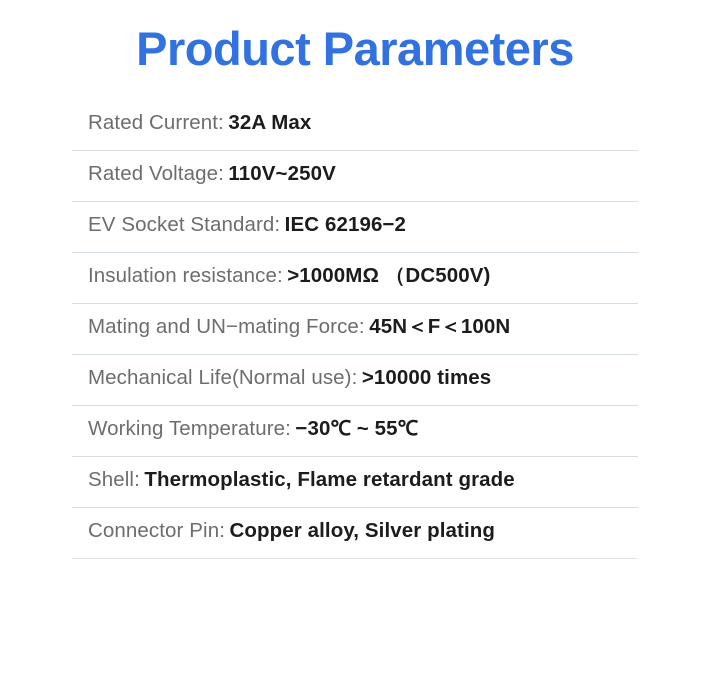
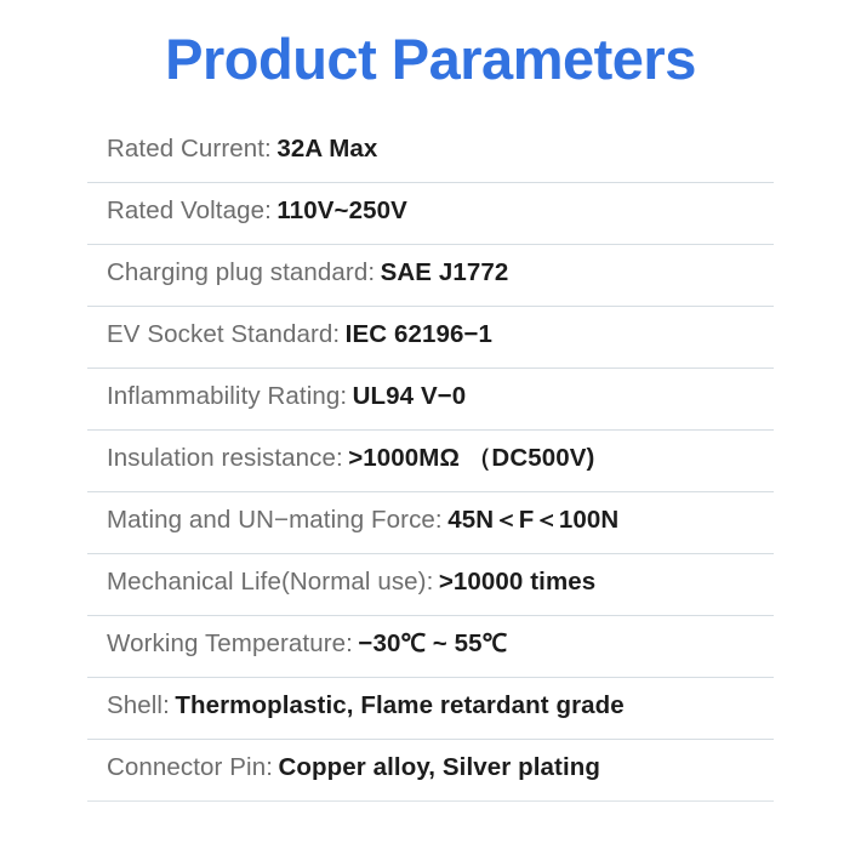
  Product Parameters
  Rated Current: 32A Max
  Rated Voltage: 110V~250V
+ Charging plug standard: SAE J1772
- EV Socket Standard: IEC 62196−2
+ EV Socket Standard: IEC 62196−1
+ Inflammability Rating: UL94 V−0
  Insulation resistance: >1000MΩ （DC500V)
  Mating and UN−mating Force: 45N＜F＜100N
  Mechanical Life(Normal use): >10000 times
  Working Temperature: −30℃ ~ 55℃
  Shell: Thermoplastic, Flame retardant grade
  Connector Pin: Copper alloy, Silver plating
